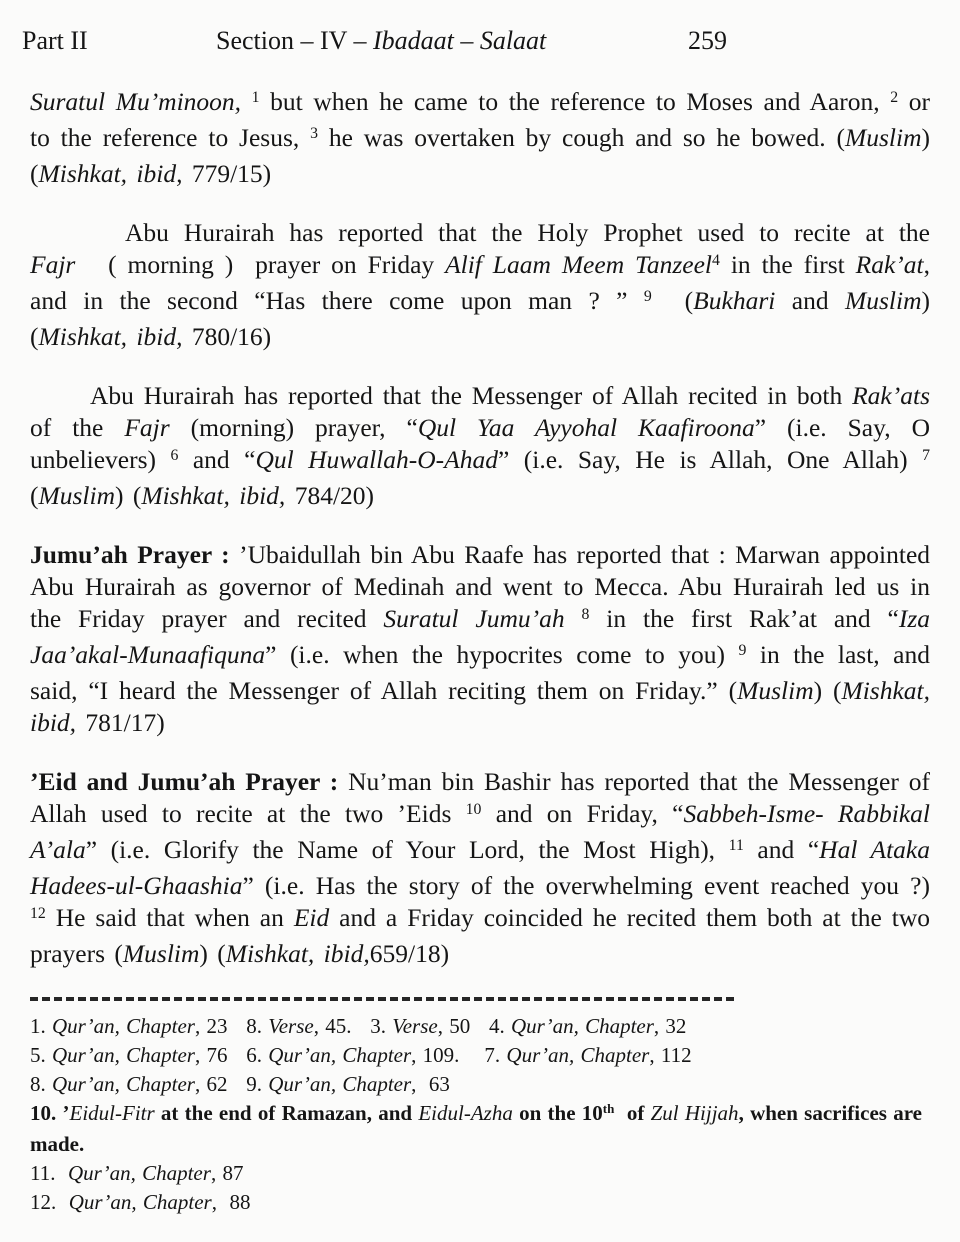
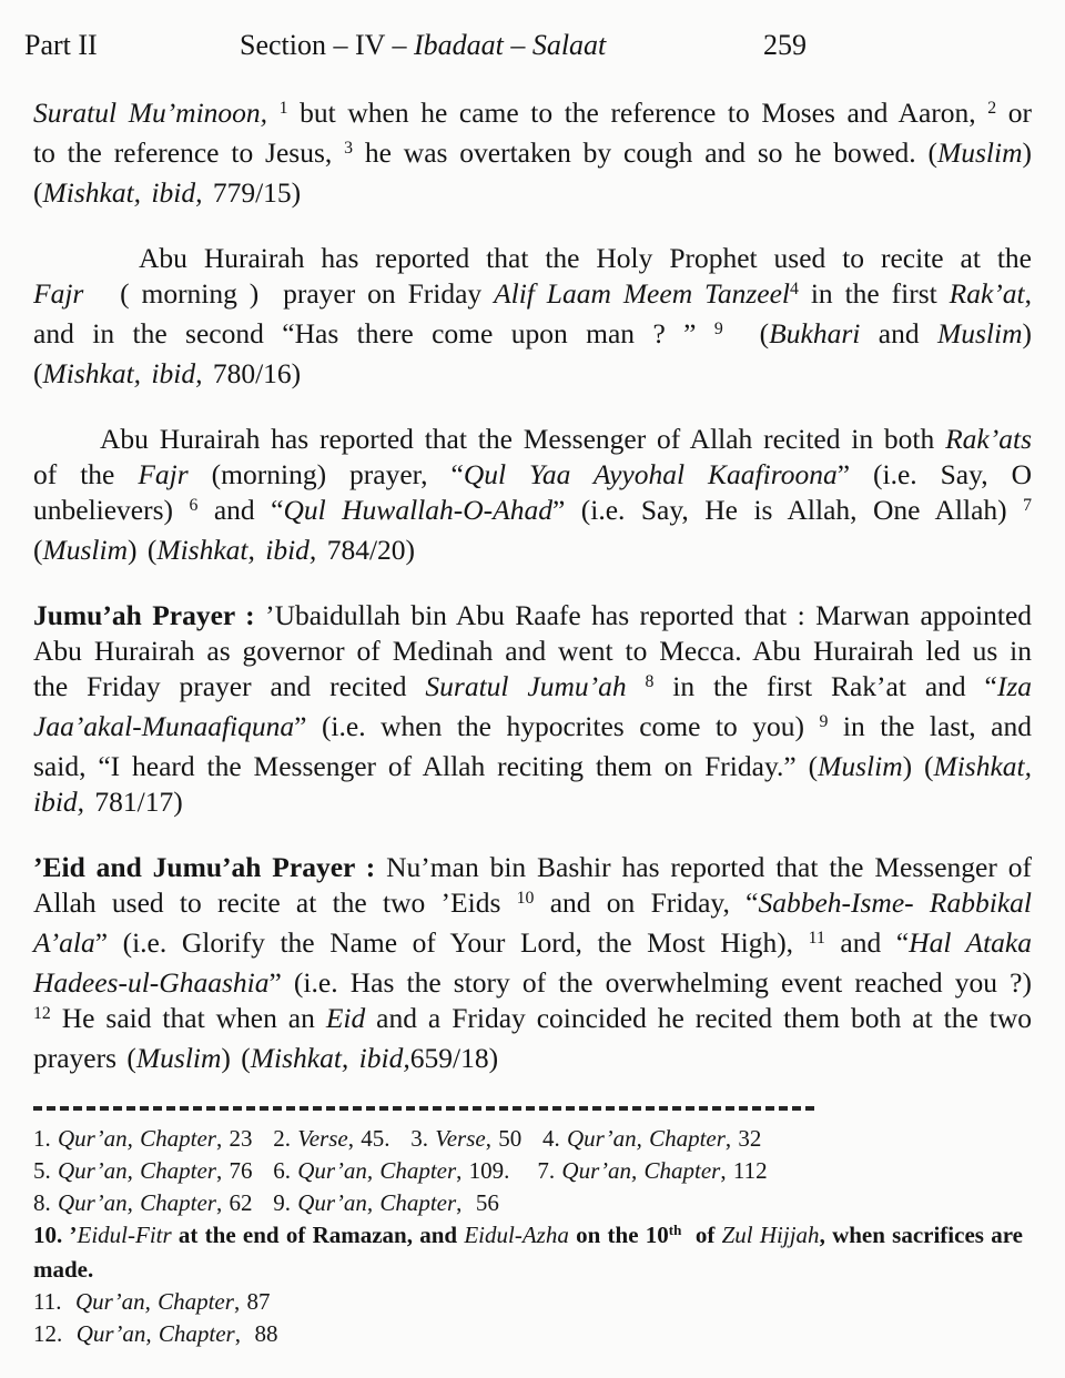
  Part II
  Section – IV – Ibadaat – Salaat
  259
  Suratul Mu’minoon, 1 but when he came to the reference to Moses and Aaron, 2 or to the reference to Jesus, 3 he was overtaken by cough and so he bowed. (Muslim) (Mishkat, ibid, 779/15)
  Abu Hurairah has reported that the Holy Prophet used to recite at the Fajr ( morning ) prayer on Friday Alif Laam Meem Tanzeel4 in the first Rak’at, and in the second “Has there come upon man ? ” 9 (Bukhari and Muslim) (Mishkat, ibid, 780/16)
  Abu Hurairah has reported that the Messenger of Allah recited in both Rak’ats of the Fajr (morning) prayer, “Qul Yaa Ayyohal Kaafiroona” (i.e. Say, O unbelievers) 6 and “Qul Huwallah-O-Ahad” (i.e. Say, He is Allah, One Allah) 7 (Muslim) (Mishkat, ibid, 784/20)
  Jumu’ah Prayer : ’Ubaidullah bin Abu Raafe has reported that : Marwan appointed Abu Hurairah as governor of Medinah and went to Mecca. Abu Hurairah led us in the Friday prayer and recited Suratul Jumu’ah 8 in the first Rak’at and “Iza Jaa’akal-Munaafiquna” (i.e. when the hypocrites come to you) 9 in the last, and said, “I heard the Messenger of Allah reciting them on Friday.” (Muslim) (Mishkat, ibid, 781/17)
  ’Eid and Jumu’ah Prayer : Nu’man bin Bashir has reported that the Messenger of Allah used to recite at the two ’Eids 10 and on Friday, “Sabbeh-Isme- Rabbikal A’ala” (i.e. Glorify the Name of Your Lord, the Most High), 11 and “Hal Ataka Hadees-ul-Ghaashia” (i.e. Has the story of the overwhelming event reached you ?) 12 He said that when an Eid and a Friday coincided he recited them both at the two prayers (Muslim) (Mishkat, ibid,659/18)
- 1. Qur’an, Chapter, 23 8. Verse, 45. 3. Verse, 50 4. Qur’an, Chapter, 32
+ 1. Qur’an, Chapter, 23 2. Verse, 45. 3. Verse, 50 4. Qur’an, Chapter, 32
  5. Qur’an, Chapter, 76 6. Qur’an, Chapter, 109. 7. Qur’an, Chapter, 112
- 8. Qur’an, Chapter, 62 9. Qur’an, Chapter, 63
+ 8. Qur’an, Chapter, 62 9. Qur’an, Chapter, 56
  10. ’Eidul-Fitr at the end of Ramazan, and Eidul-Azha on the 10th of Zul Hijjah, when sacrifices are made.
  11. Qur’an, Chapter, 87
  12. Qur’an, Chapter, 88
